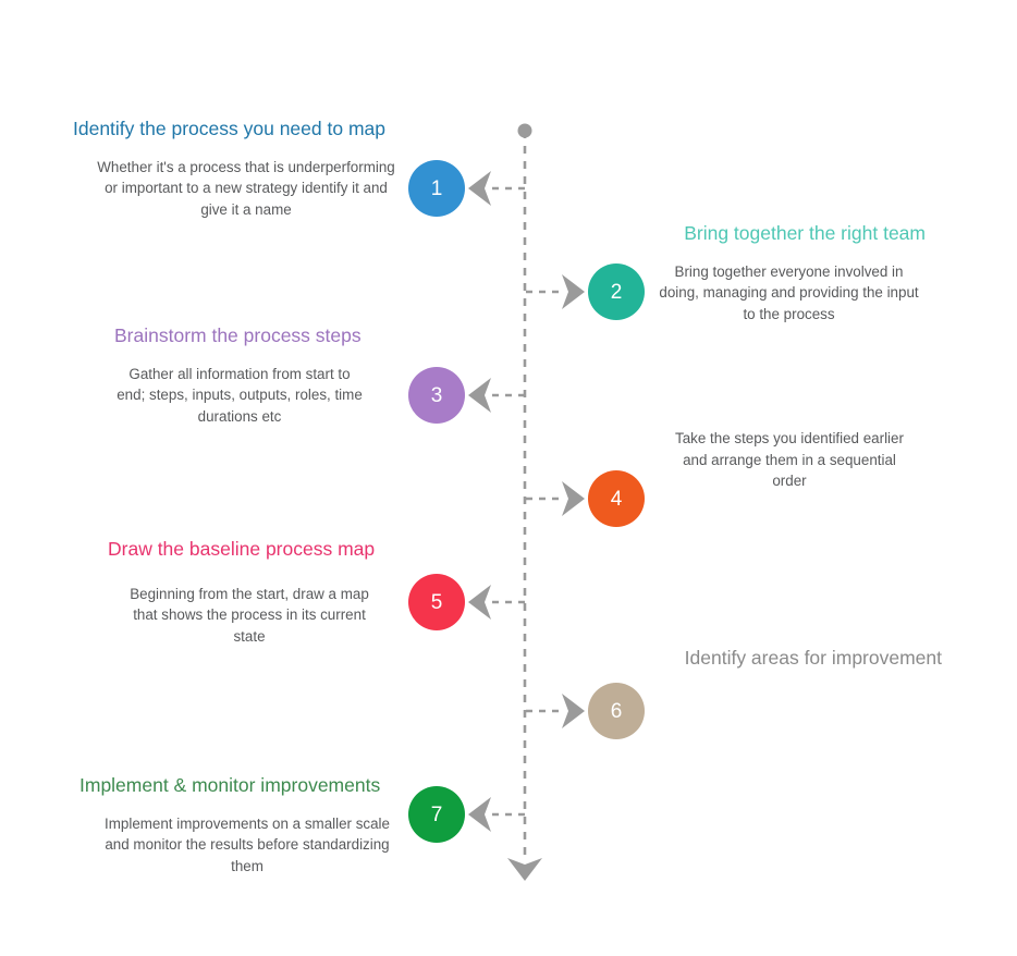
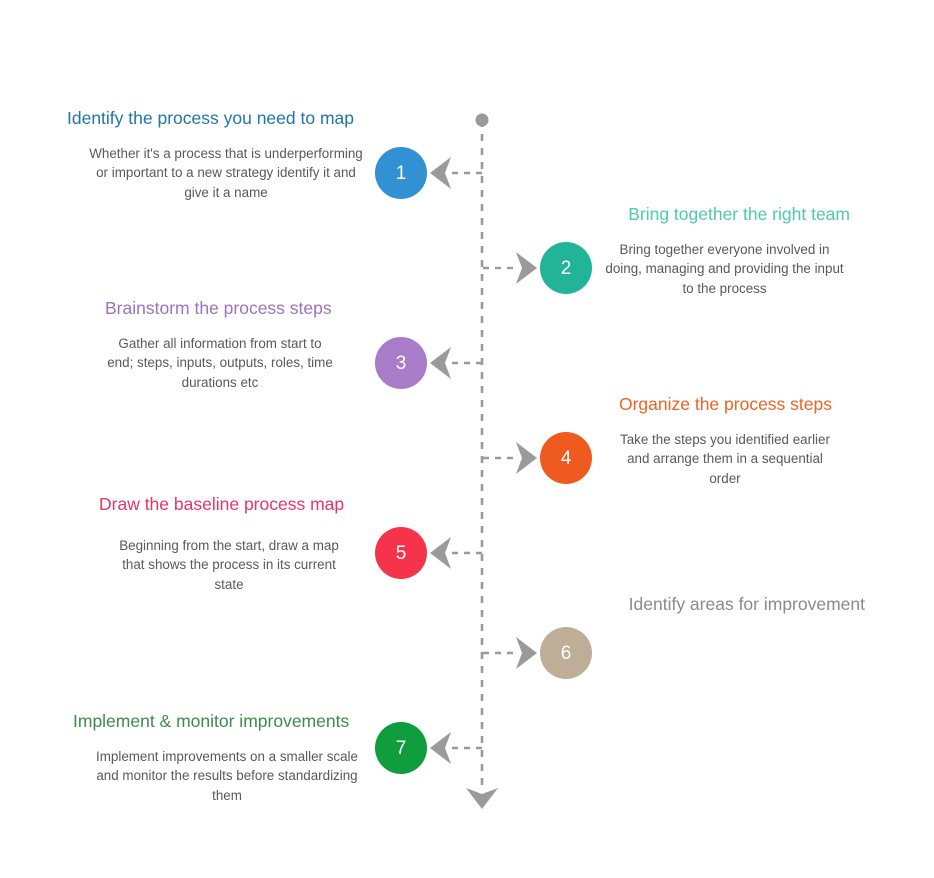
  1
  Identify the process you need to map
  Whether it's a process that is underperforming or important to a new strategy identify it and give it a name
  2
  Bring together the right team
  Bring together everyone involved in doing, managing and providing the input to the process
  3
  Brainstorm the process steps
  Gather all information from start to end; steps, inputs, outputs, roles, time durations etc
  4
+ Organize the process steps
  Take the steps you identified earlier and arrange them in a sequential order
  5
  Draw the baseline process map
  Beginning from the start, draw a map that shows the process in its current state
  6
  Identify areas for improvement
  7
  Implement & monitor improvements
  Implement improvements on a smaller scale and monitor the results before standardizing them
